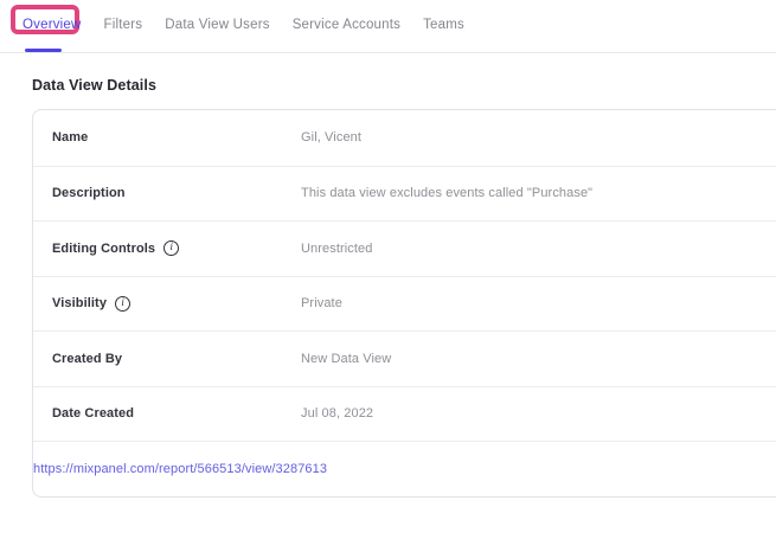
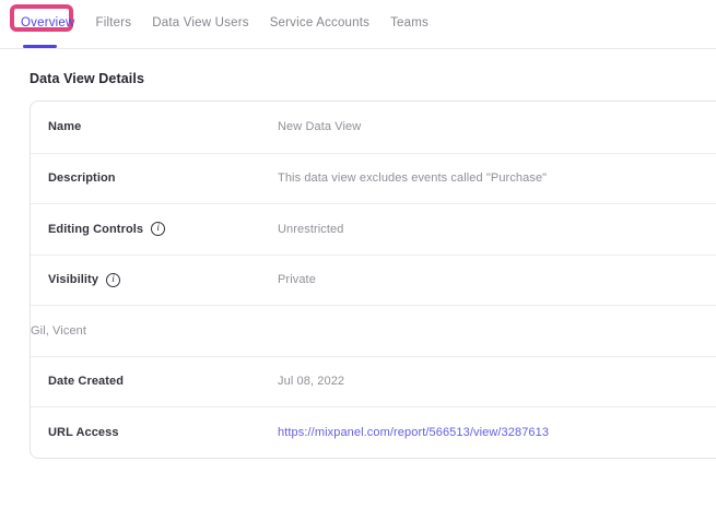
  Overview
  Filters
  Data View Users
  Service Accounts
  Teams
  Data View Details
  Name
- Gil, Vicent
+ New Data View
  Description
  This data view excludes events called "Purchase"
  Editing Controls
  i
  Unrestricted
  Visibility
  i
  Private
- Created By
- New Data View
+ Gil, Vicent
  Date Created
  Jul 08, 2022
+ URL Access
  https://mixpanel.com/report/566513/view/3287613
